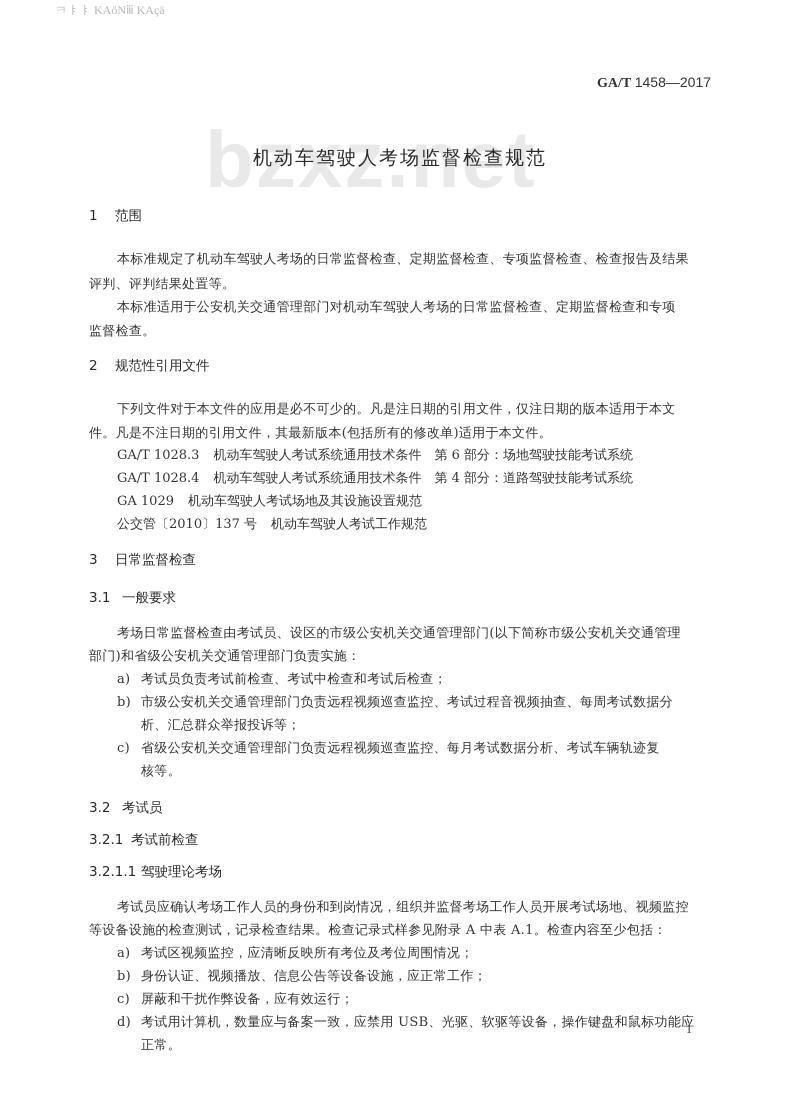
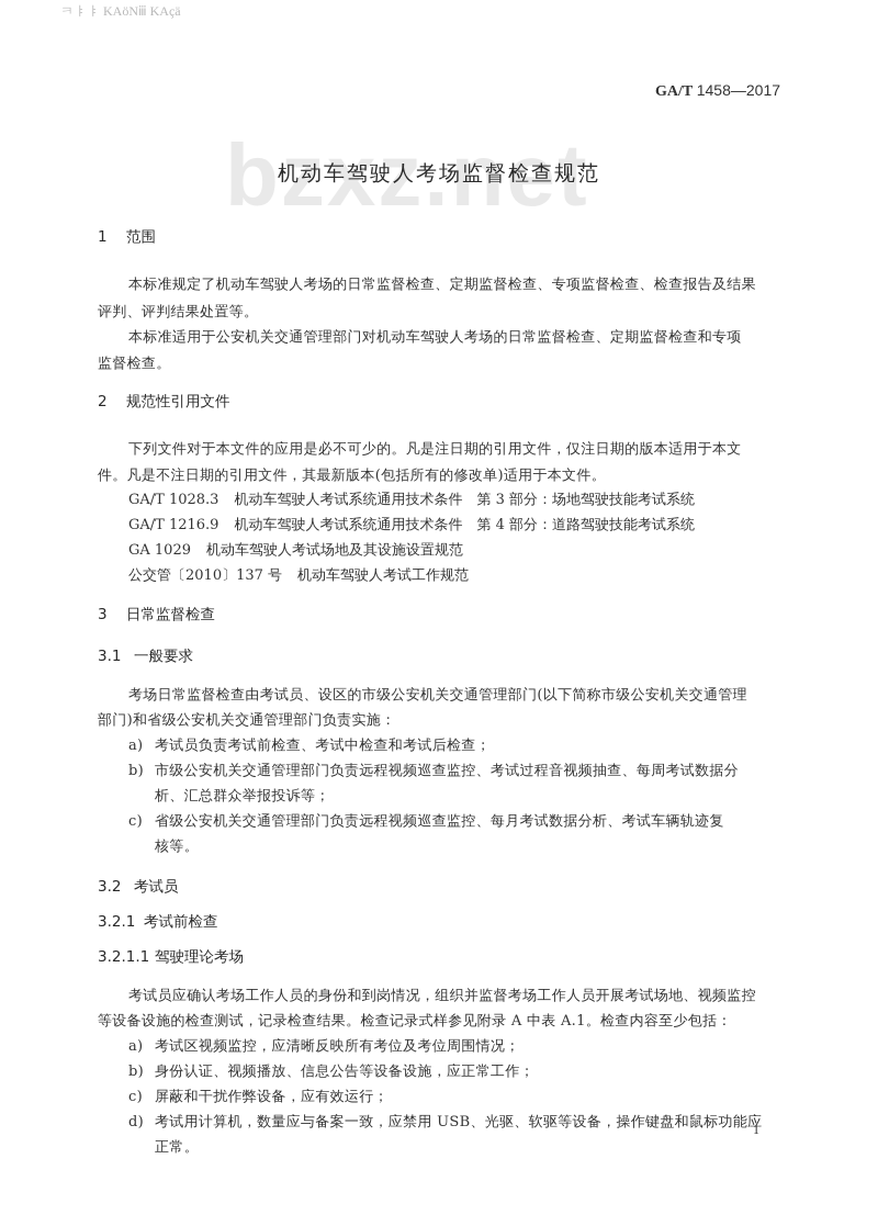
  ㅋㅑㅑ KAöNⅲ KAçä
  GA/T 1458—2017
  bzxz.net
  机动车驾驶人考场监督检查规范
  1 范围
  本标准规定了机动车驾驶人考场的日常监督检查、定期监督检查、专项监督检查、检查报告及结果
  评判、评判结果处置等。
  本标准适用于公安机关交通管理部门对机动车驾驶人考场的日常监督检查、定期监督检查和专项
  监督检查。
  2 规范性引用文件
  下列文件对于本文件的应用是必不可少的。凡是注日期的引用文件，仅注日期的版本适用于本文
  件。凡是不注日期的引用文件，其最新版本(包括所有的修改单)适用于本文件。
- GA/T 1028.3 机动车驾驶人考试系统通用技术条件 第 6 部分：场地驾驶技能考试系统
+ GA/T 1028.3 机动车驾驶人考试系统通用技术条件 第 3 部分：场地驾驶技能考试系统
- GA/T 1028.4 机动车驾驶人考试系统通用技术条件 第 4 部分：道路驾驶技能考试系统
+ GA/T 1216.9 机动车驾驶人考试系统通用技术条件 第 4 部分：道路驾驶技能考试系统
  GA 1029 机动车驾驶人考试场地及其设施设置规范
  公交管〔2010〕137 号 机动车驾驶人考试工作规范
  3 日常监督检查
  3.1 一般要求
  考场日常监督检查由考试员、设区的市级公安机关交通管理部门(以下简称市级公安机关交通管理
  部门)和省级公安机关交通管理部门负责实施：
  a) 考试员负责考试前检查、考试中检查和考试后检查；
  b) 市级公安机关交通管理部门负责远程视频巡查监控、考试过程音视频抽查、每周考试数据分
  析、汇总群众举报投诉等；
  c) 省级公安机关交通管理部门负责远程视频巡查监控、每月考试数据分析、考试车辆轨迹复
  核等。
  3.2 考试员
  3.2.1 考试前检查
  3.2.1.1 驾驶理论考场
  考试员应确认考场工作人员的身份和到岗情况，组织并监督考场工作人员开展考试场地、视频监控
  等设备设施的检查测试，记录检查结果。检查记录式样参见附录 A 中表 A.1。检查内容至少包括：
  a) 考试区视频监控，应清晰反映所有考位及考位周围情况；
  b) 身份认证、视频播放、信息公告等设备设施，应正常工作；
  c) 屏蔽和干扰作弊设备，应有效运行；
  d) 考试用计算机，数量应与备案一致，应禁用 USB、光驱、软驱等设备，操作键盘和鼠标功能应
  正常。
  1
